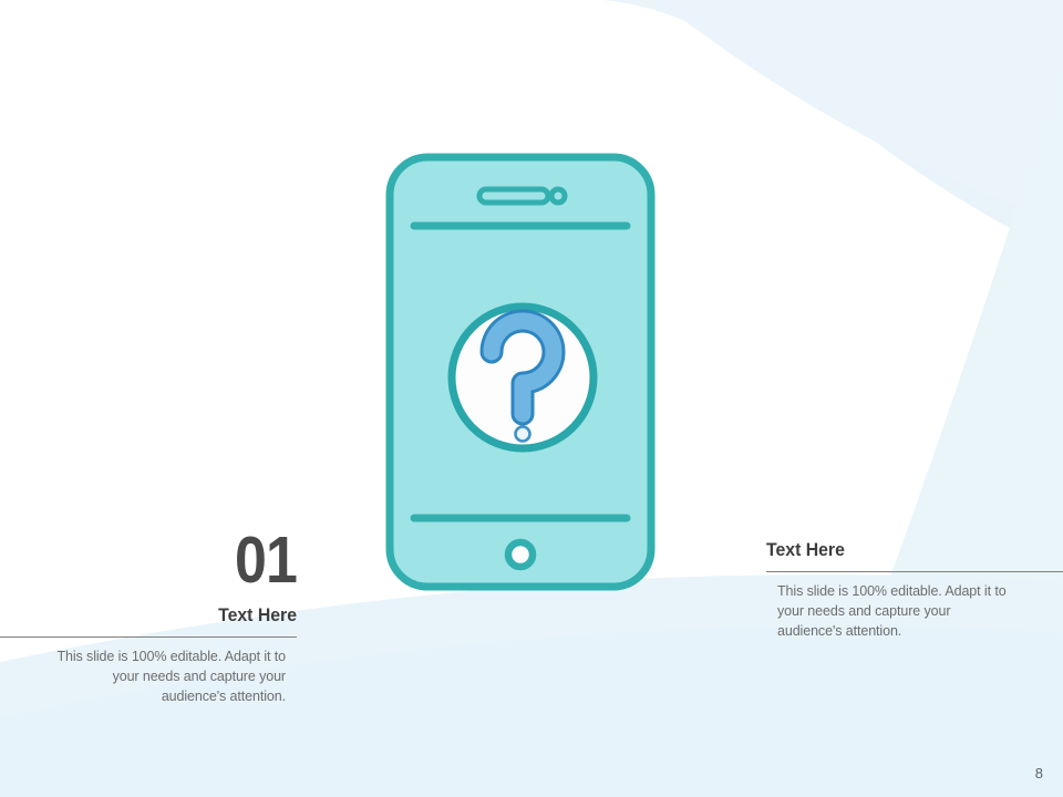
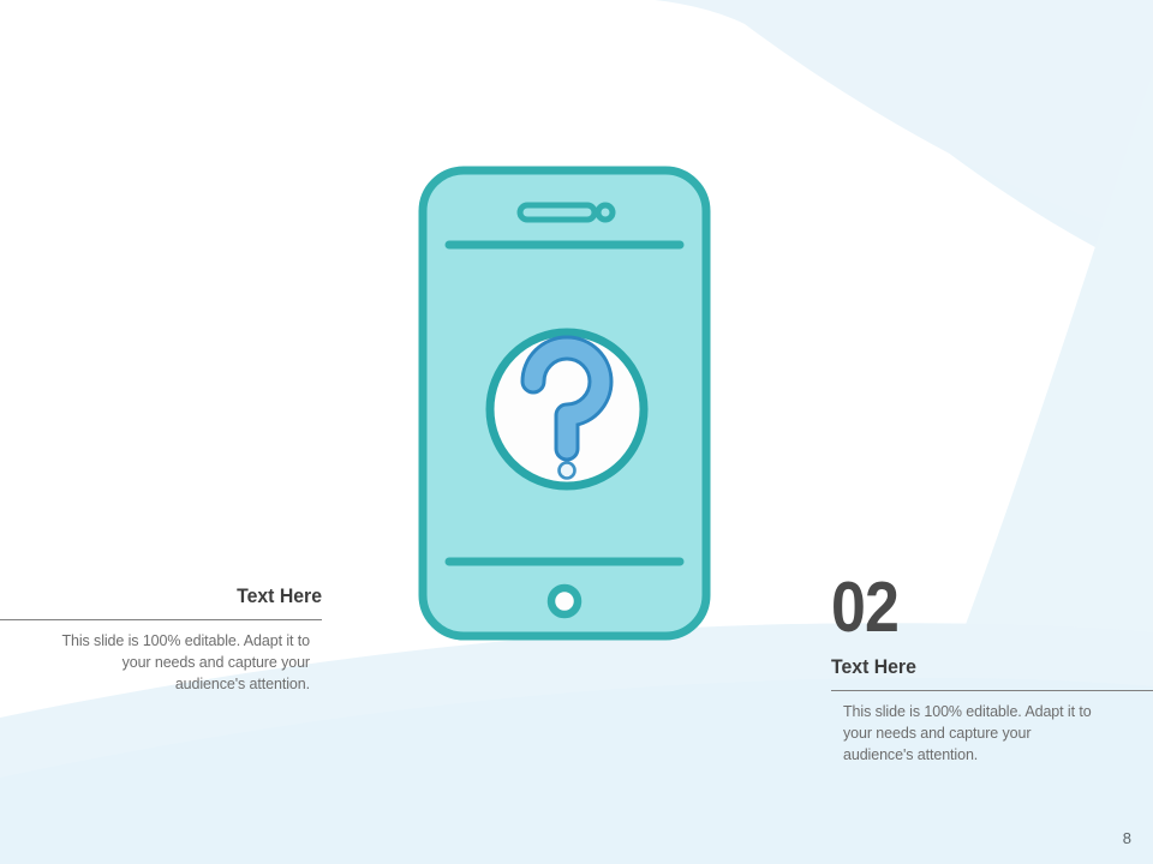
- 01
  Text Here
  This slide is 100% editable. Adapt it to your needs and capture your audience's attention.
+ 02
  Text Here
  This slide is 100% editable. Adapt it to your needs and capture your audience's attention.
  8
